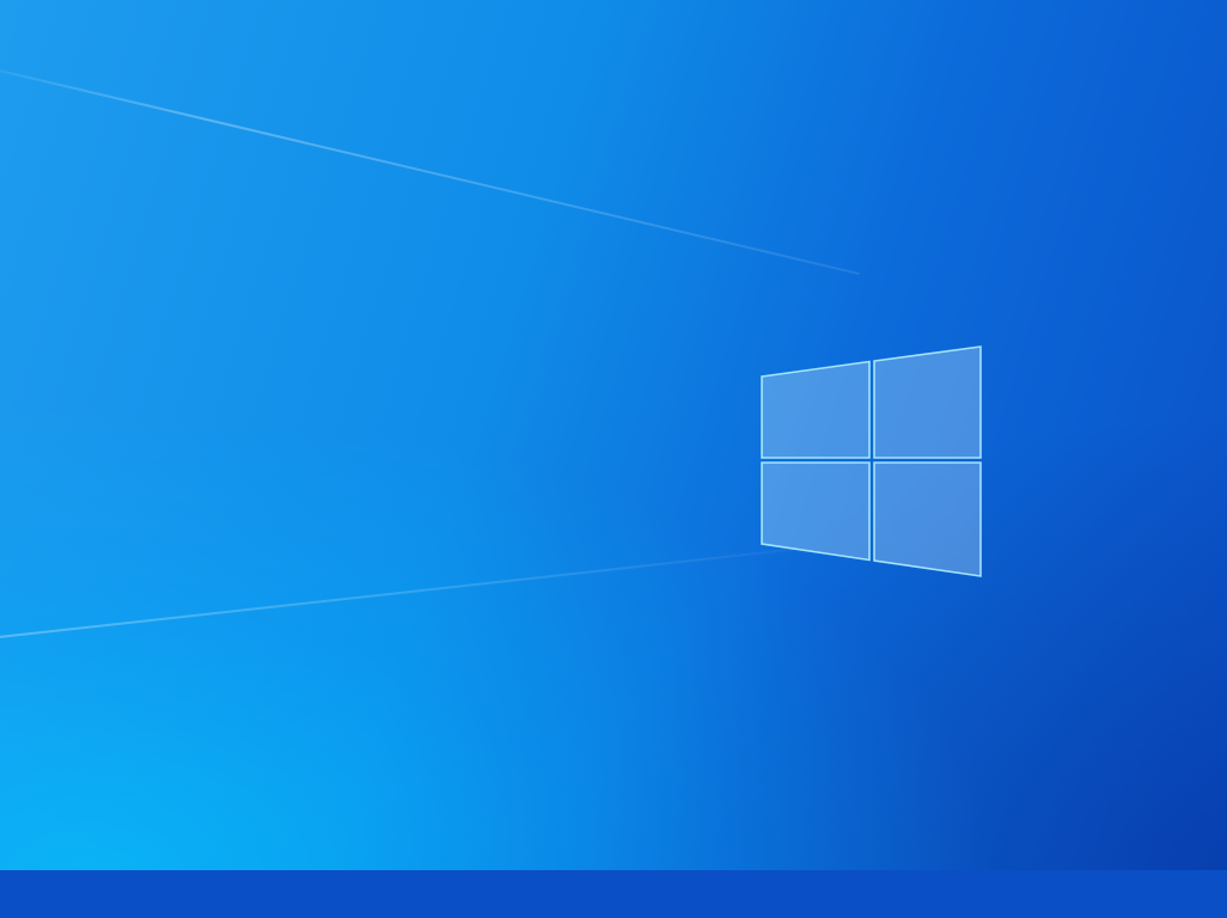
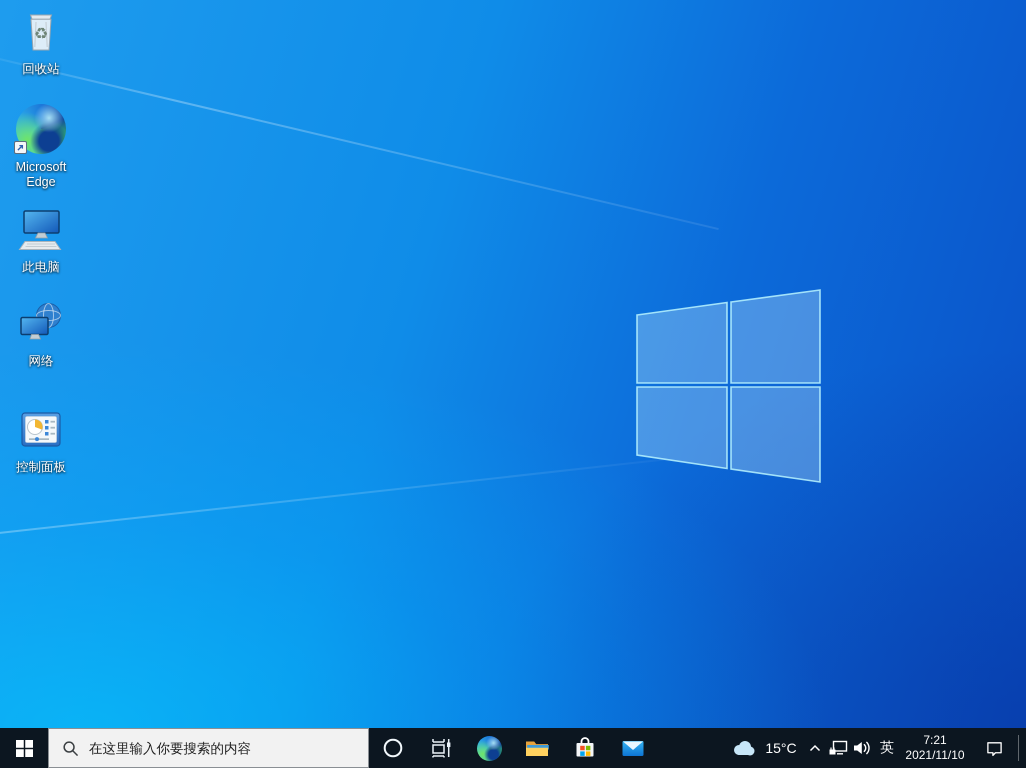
+ ♻
+ 回收站
+ Microsoft Edge
+ 此电脑
+ 网络
+ 控制面板
+ 在这里输入你要搜索的内容
+ 15°C
+ 英
+ 7:21
+ 2021/11/10
